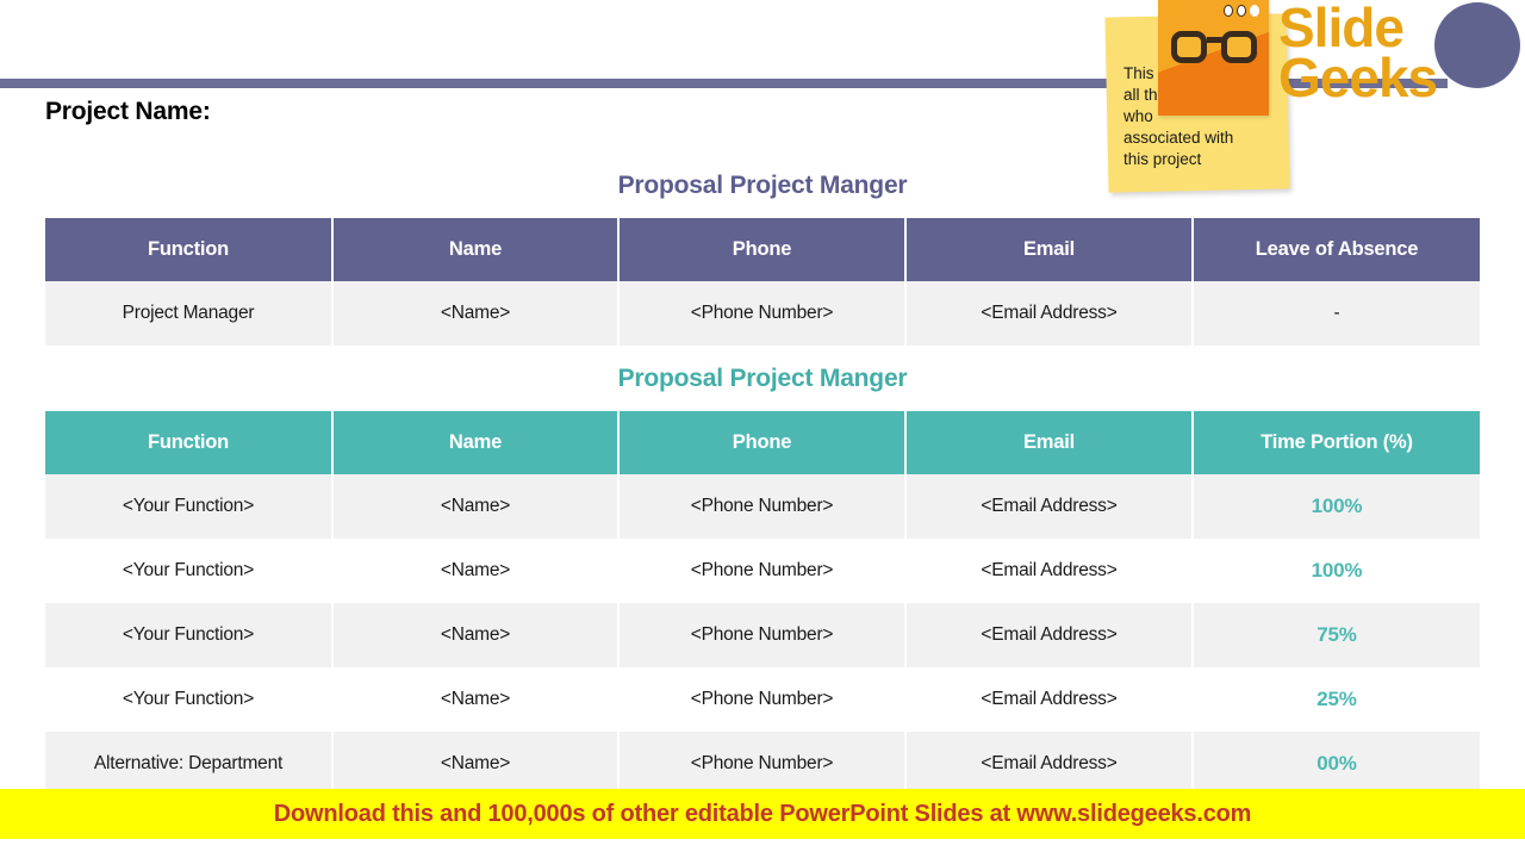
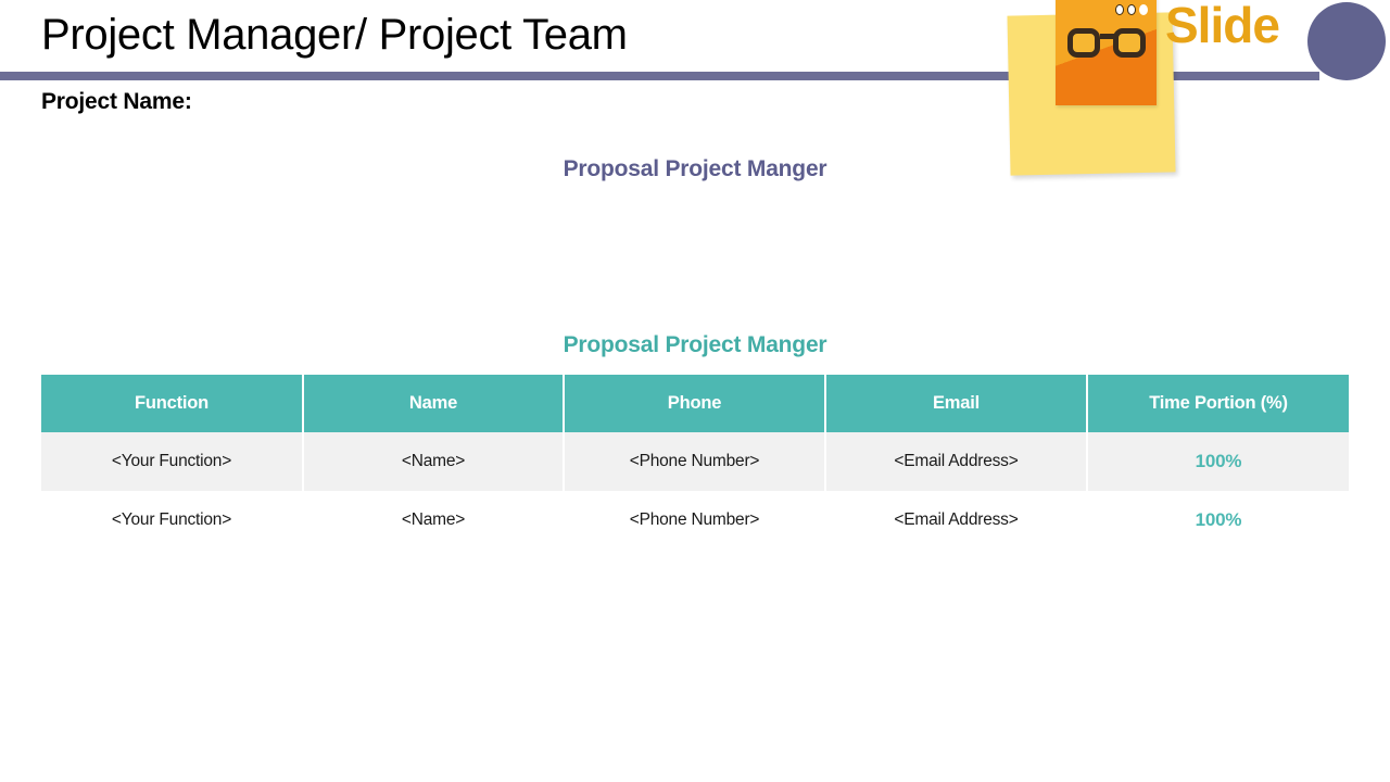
+ Project Manager/ Project Team
  Project Name:
- This
- all th
- who
- associated with
- this project
  Slide
- Geeks
  Proposal Project Manger
- Function	Name	Phone	Email	Leave of Absence
- Project Manager	<Name>	<Phone Number>	<Email Address>	-
  Proposal Project Manger
  Function	Name	Phone	Email	Time Portion (%)
  <Your Function>	<Name>	<Phone Number>	<Email Address>	100%
  <Your Function>	<Name>	<Phone Number>	<Email Address>	100%
- <Your Function>	<Name>	<Phone Number>	<Email Address>	75%
- <Your Function>	<Name>	<Phone Number>	<Email Address>	25%
- Alternative: Department	<Name>	<Phone Number>	<Email Address>	00%
- Download this and 100,000s of other editable PowerPoint Slides at www.slidegeeks.com
